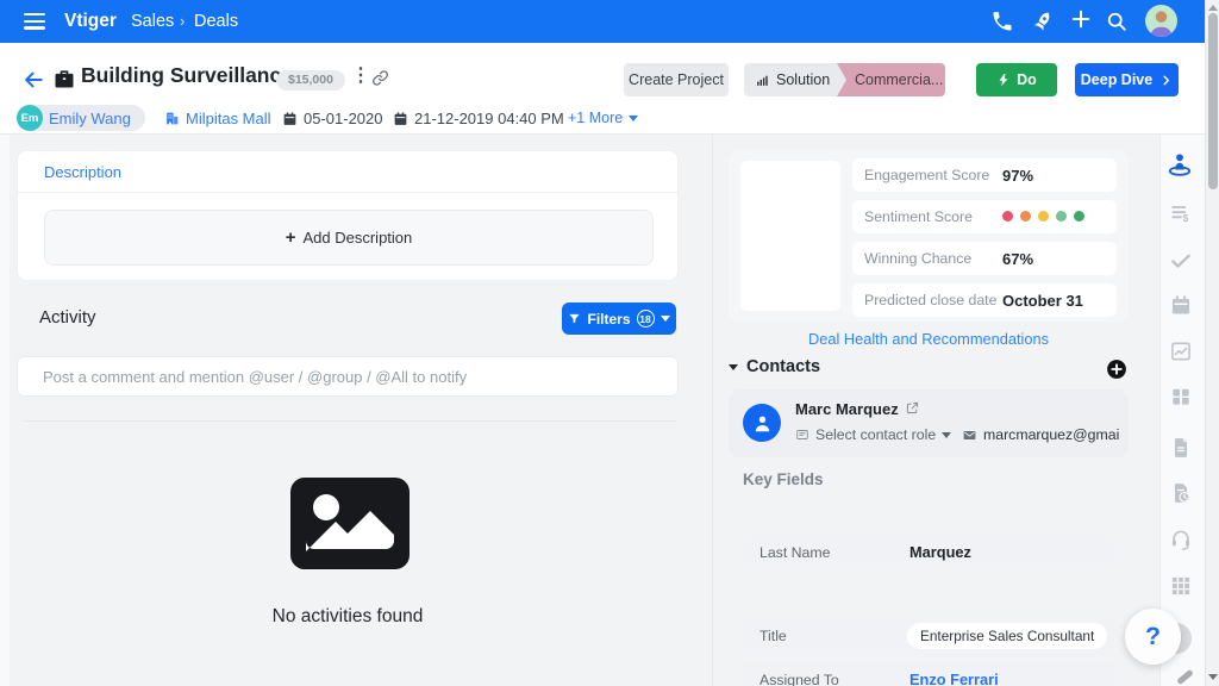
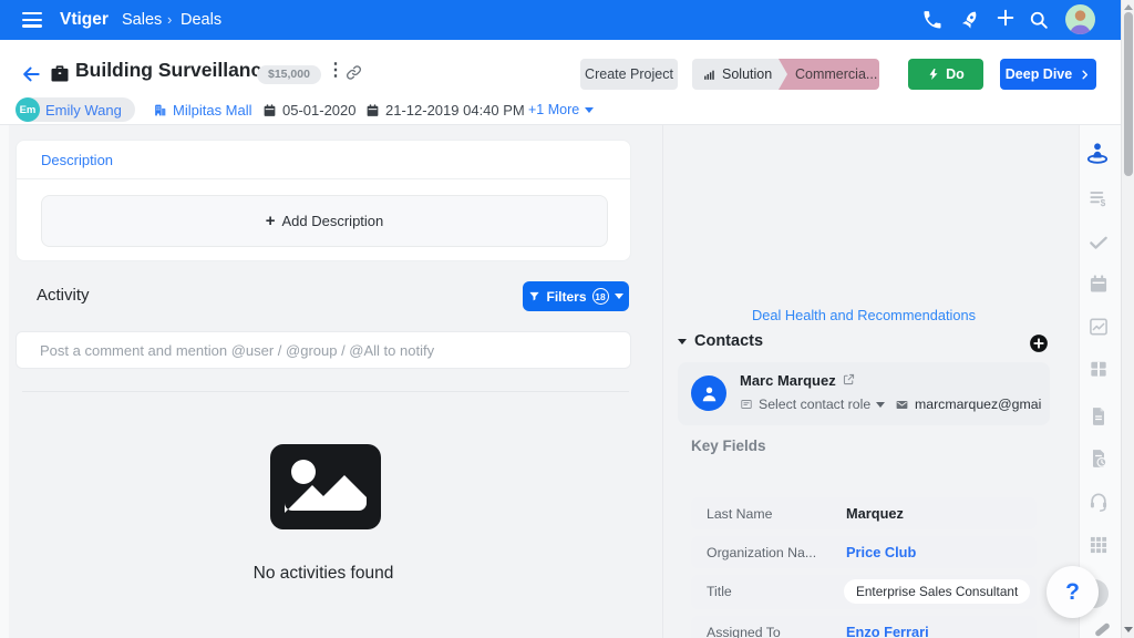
  Vtiger
  Sales
  ›
  Deals
  Building Surveillanc
  $15,000
  ⋮
  Create Project
  Solution
  Commercia...
  Do
  Deep Dive
  Em
  Emily Wang
  Milpitas Mall
  05-01-2020
  21-12-2019 04:40 PM
  +1 More
  Description
  +
  Add Description
  Activity
  Filters
  18
  Post a comment and mention @user / @group / @All to notify
  No activities found
- Engagement Score
- 97%
- Sentiment Score
- Winning Chance
- 67%
- Predicted close date
- October 31
  Deal Health and Recommendations
  Contacts
  Marc Marquez
  Select contact role
  marcmarquez@gmai
  Key Fields
  Last Name
  Marquez
+ Organization Na...
+ Price Club
  Title
  Enterprise Sales Consultant
  Assigned To
  Enzo Ferrari
  $
  ?
